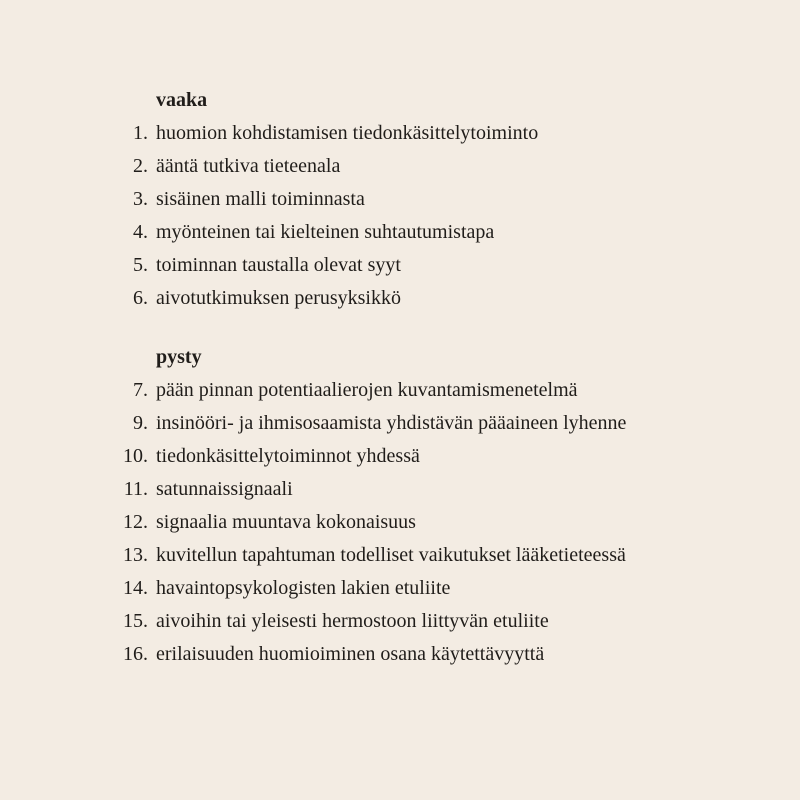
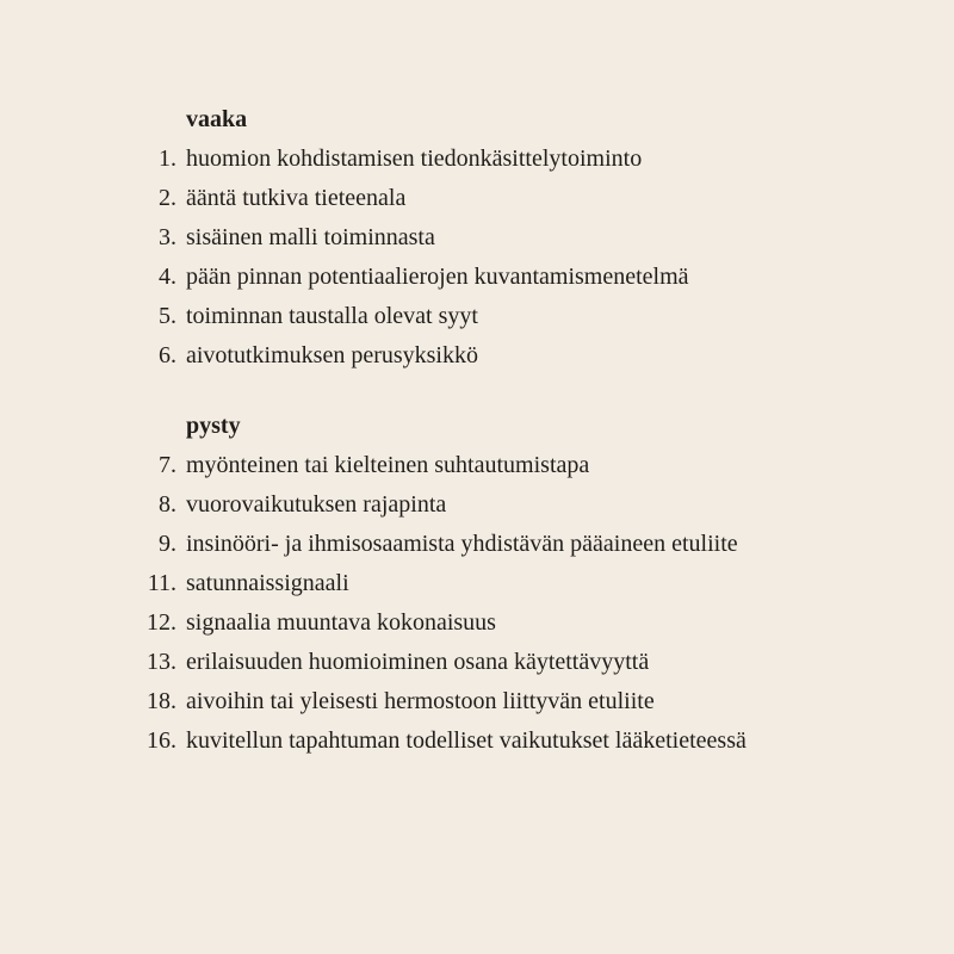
  vaaka
  1.
  huomion kohdistamisen tiedonkäsittelytoiminto
  2.
  ääntä tutkiva tieteenala
  3.
  sisäinen malli toiminnasta
  4.
- myönteinen tai kielteinen suhtautumistapa
+ pään pinnan potentiaalierojen kuvantamismenetelmä
  5.
  toiminnan taustalla olevat syyt
  6.
  aivotutkimuksen perusyksikkö
  pysty
  7.
- pään pinnan potentiaalierojen kuvantamismenetelmä
+ myönteinen tai kielteinen suhtautumistapa
+ 8.
+ vuorovaikutuksen rajapinta
  9.
- insinööri- ja ihmisosaamista yhdistävän pääaineen lyhenne
+ insinööri- ja ihmisosaamista yhdistävän pääaineen etuliite
- 10.
- tiedonkäsittelytoiminnot yhdessä
  11.
  satunnaissignaali
  12.
  signaalia muuntava kokonaisuus
  13.
- kuvitellun tapahtuman todelliset vaikutukset lääketieteessä
+ erilaisuuden huomioiminen osana käytettävyyttä
- 14.
- havaintopsykologisten lakien etuliite
- 15.
+ 18.
  aivoihin tai yleisesti hermostoon liittyvän etuliite
  16.
- erilaisuuden huomioiminen osana käytettävyyttä
+ kuvitellun tapahtuman todelliset vaikutukset lääketieteessä
